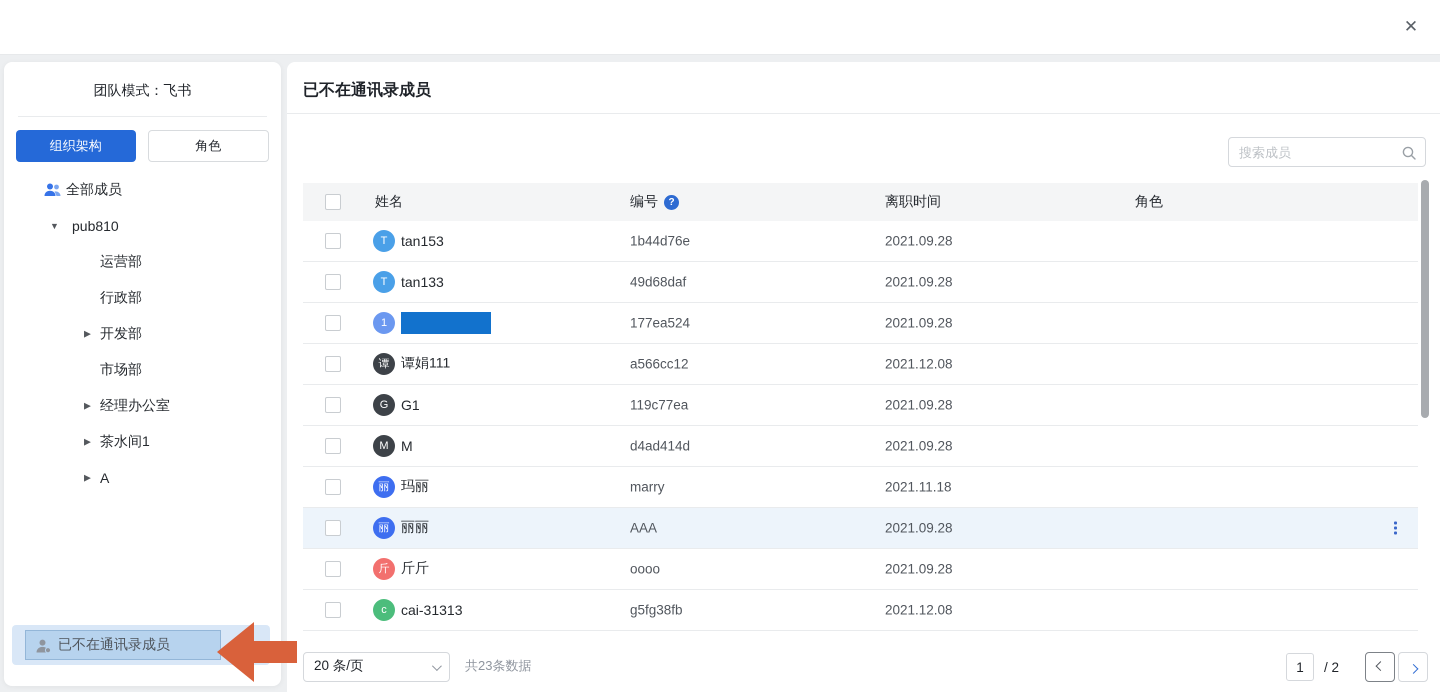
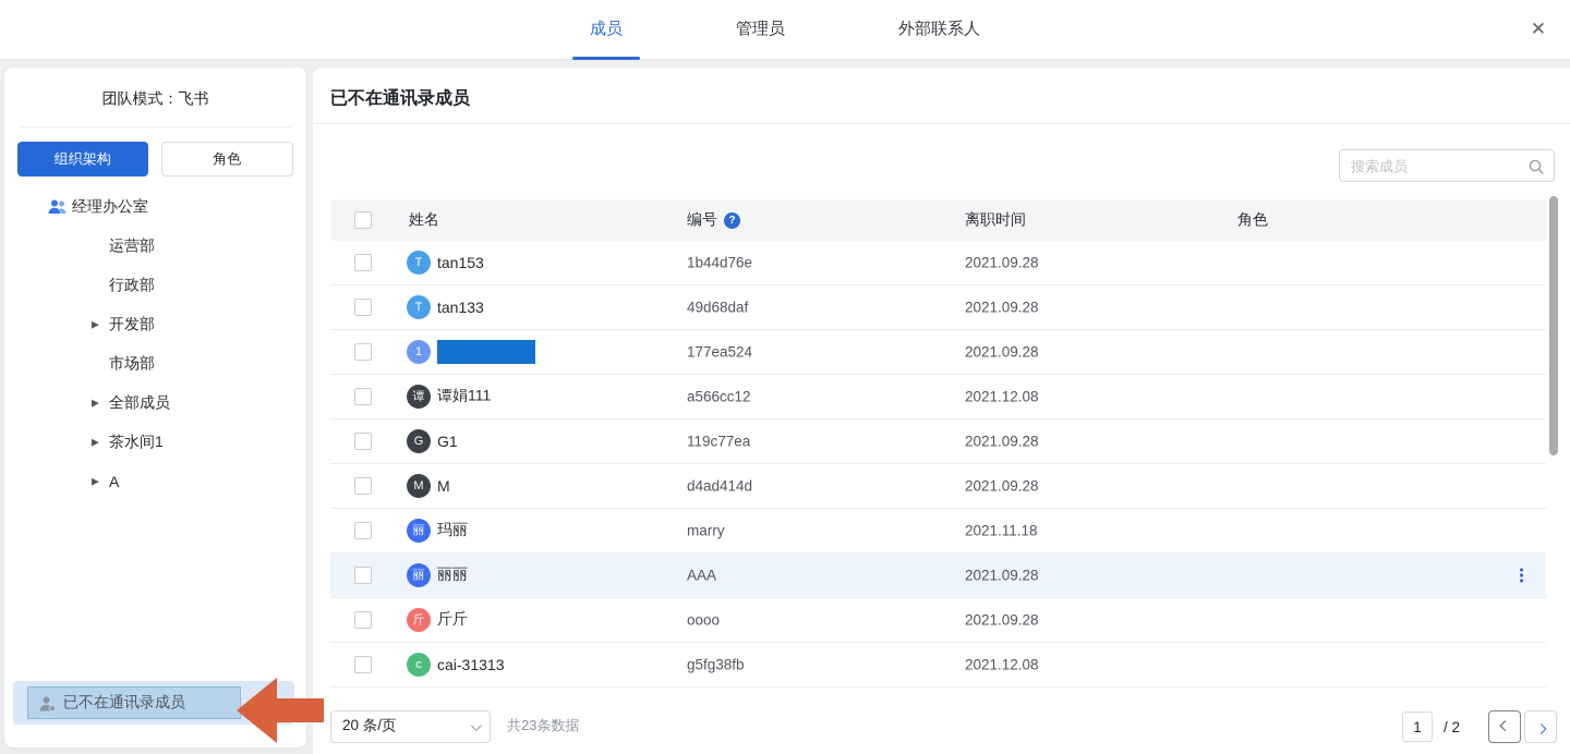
+ 成员
+ 管理员
+ 外部联系人
  ✕
  团队模式：飞书
  组织架构
  角色
- 全部成员
+ 经理办公室
- ▼
- pub810
  运营部
  行政部
  ▶
  开发部
  市场部
  ▶
- 经理办公室
+ 全部成员
  ▶
  茶水间1
  ▶
  A
  已不在通讯录成员
  已不在通讯录成员
  搜索成员
  姓名
  编号
  ?
  离职时间
  角色
  T
  tan153
  1b44d76e
  2021.09.28
  T
  tan133
  49d68daf
  2021.09.28
  1
  177ea524
  2021.09.28
  谭
  谭娟111
  a566cc12
  2021.12.08
  G
  G1
  119c77ea
  2021.09.28
  M
  M
  d4ad414d
  2021.09.28
  丽
  玛丽
  marry
  2021.11.18
  丽
  丽丽
  AAA
  2021.09.28
  斤
  斤斤
  oooo
  2021.09.28
  c
  cai-31313
  g5fg38fb
  2021.12.08
  20 条/页
  共23条数据
  1
  / 2
